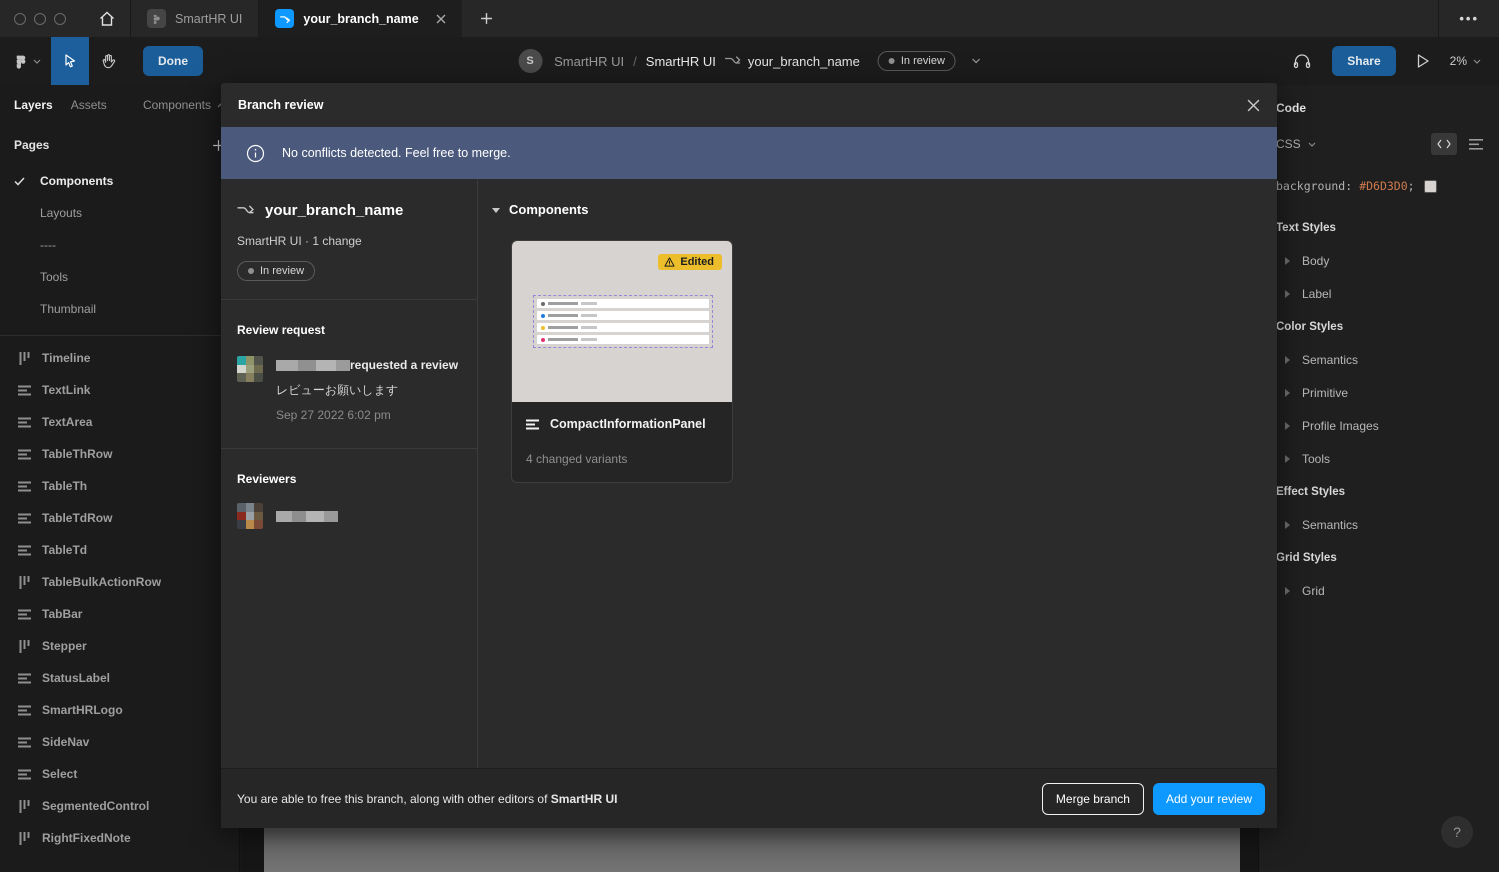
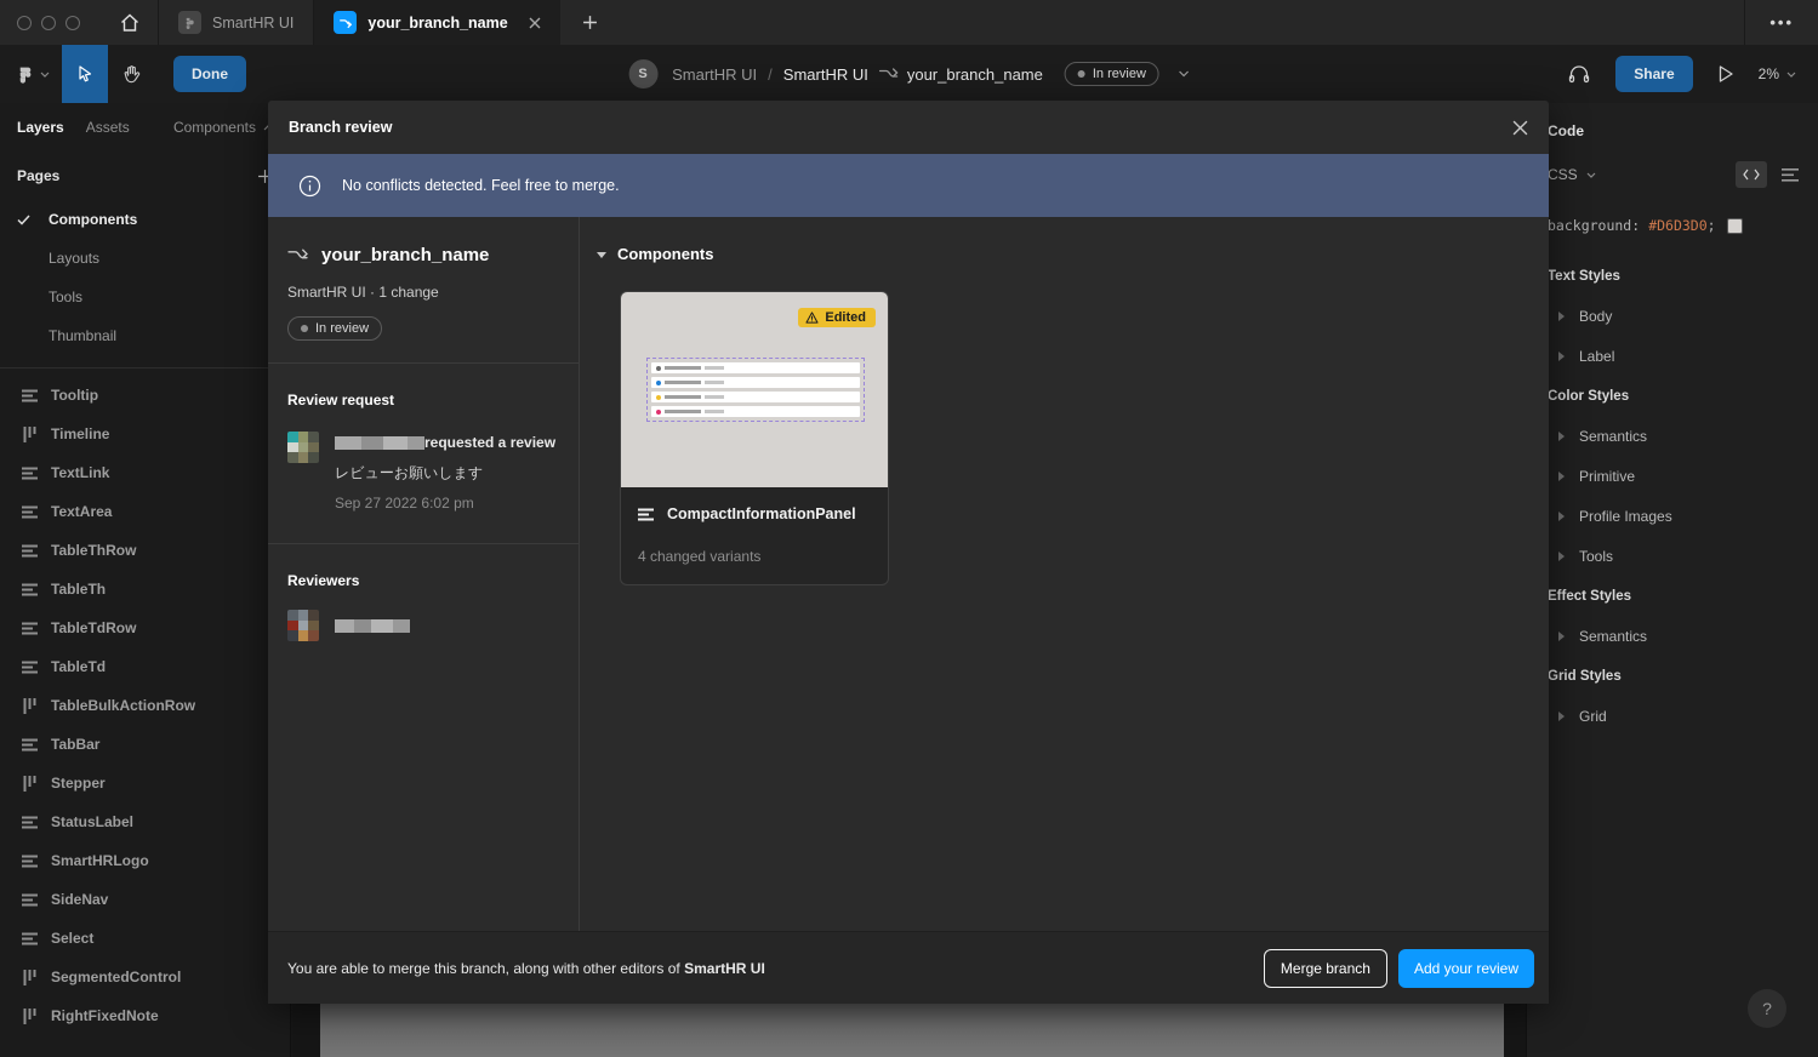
  SmartHR UI
  your_branch_name
  •••
  Done
  S
  SmartHR UI
  /
  SmartHR UI
  your_branch_name
  In review
  Share
  2%
  Layers
  Assets
  Components
  Pages
  Components
  Layouts
- ----
  Tools
  Thumbnail
+ Tooltip
  Timeline
  TextLink
  TextArea
  TableThRow
  TableTh
  TableTdRow
  TableTd
  TableBulkActionRow
  TabBar
  Stepper
  StatusLabel
  SmartHRLogo
  SideNav
  Select
  SegmentedControl
  RightFixedNote
  Code
  CSS
  background
  :
  #D6D3D0
  ;
  Text Styles
  Body
  Label
  Color Styles
  Semantics
  Primitive
  Profile Images
  Tools
  Effect Styles
  Semantics
  Grid Styles
  Grid
  ?
  Branch review
  No conflicts detected. Feel free to merge.
  your_branch_name
  SmartHR UI · 1 change
  In review
  Review request
  requested a review
  レビューお願いします
  Sep 27 2022 6:02 pm
  Reviewers
  Components
  Edited
  CompactInformationPanel
  4 changed variants
- You are able to free this branch, along with other editors of SmartHR UI
+ You are able to merge this branch, along with other editors of SmartHR UI
  Merge branch
  Add your review
